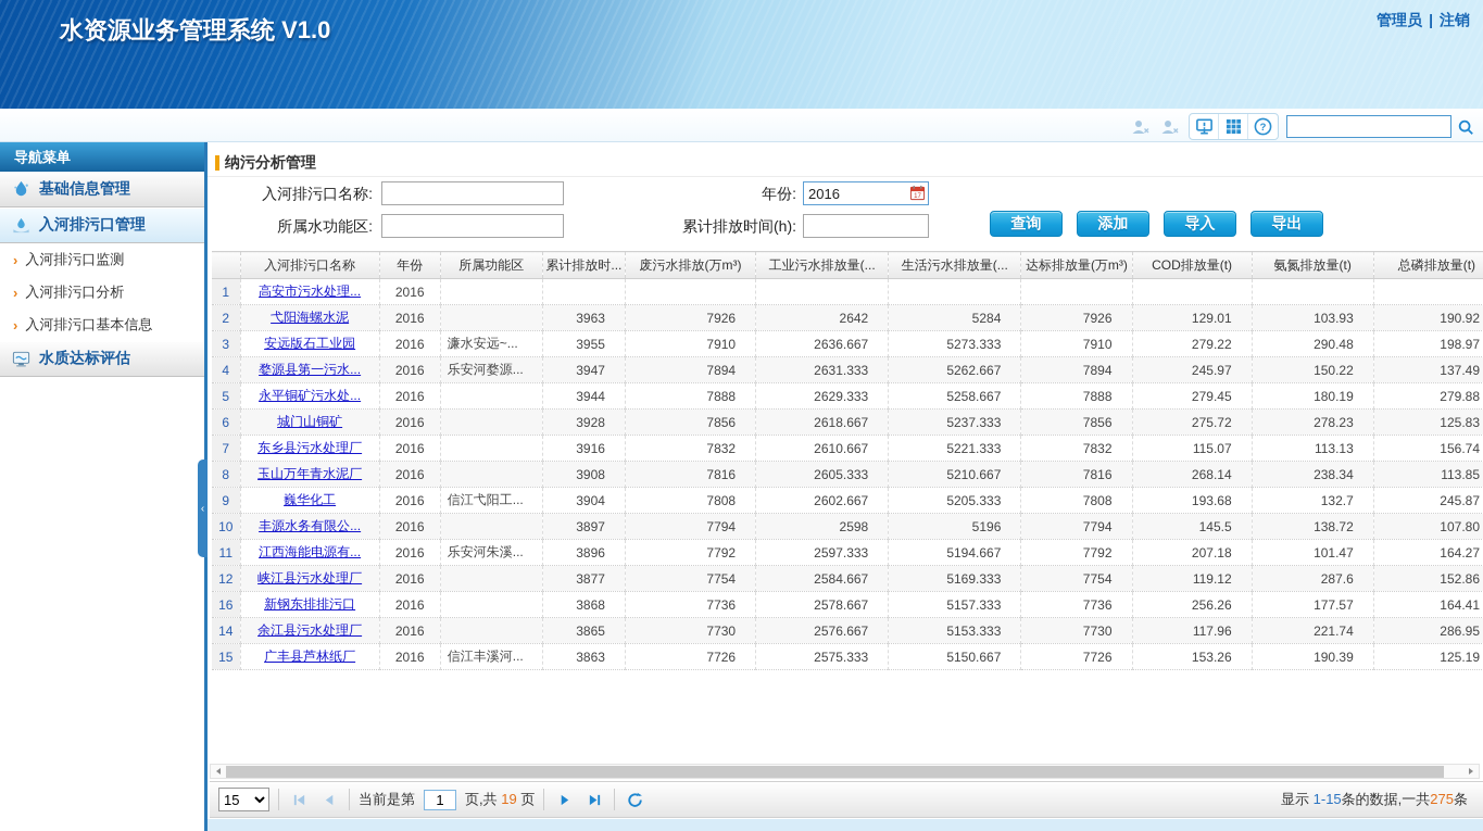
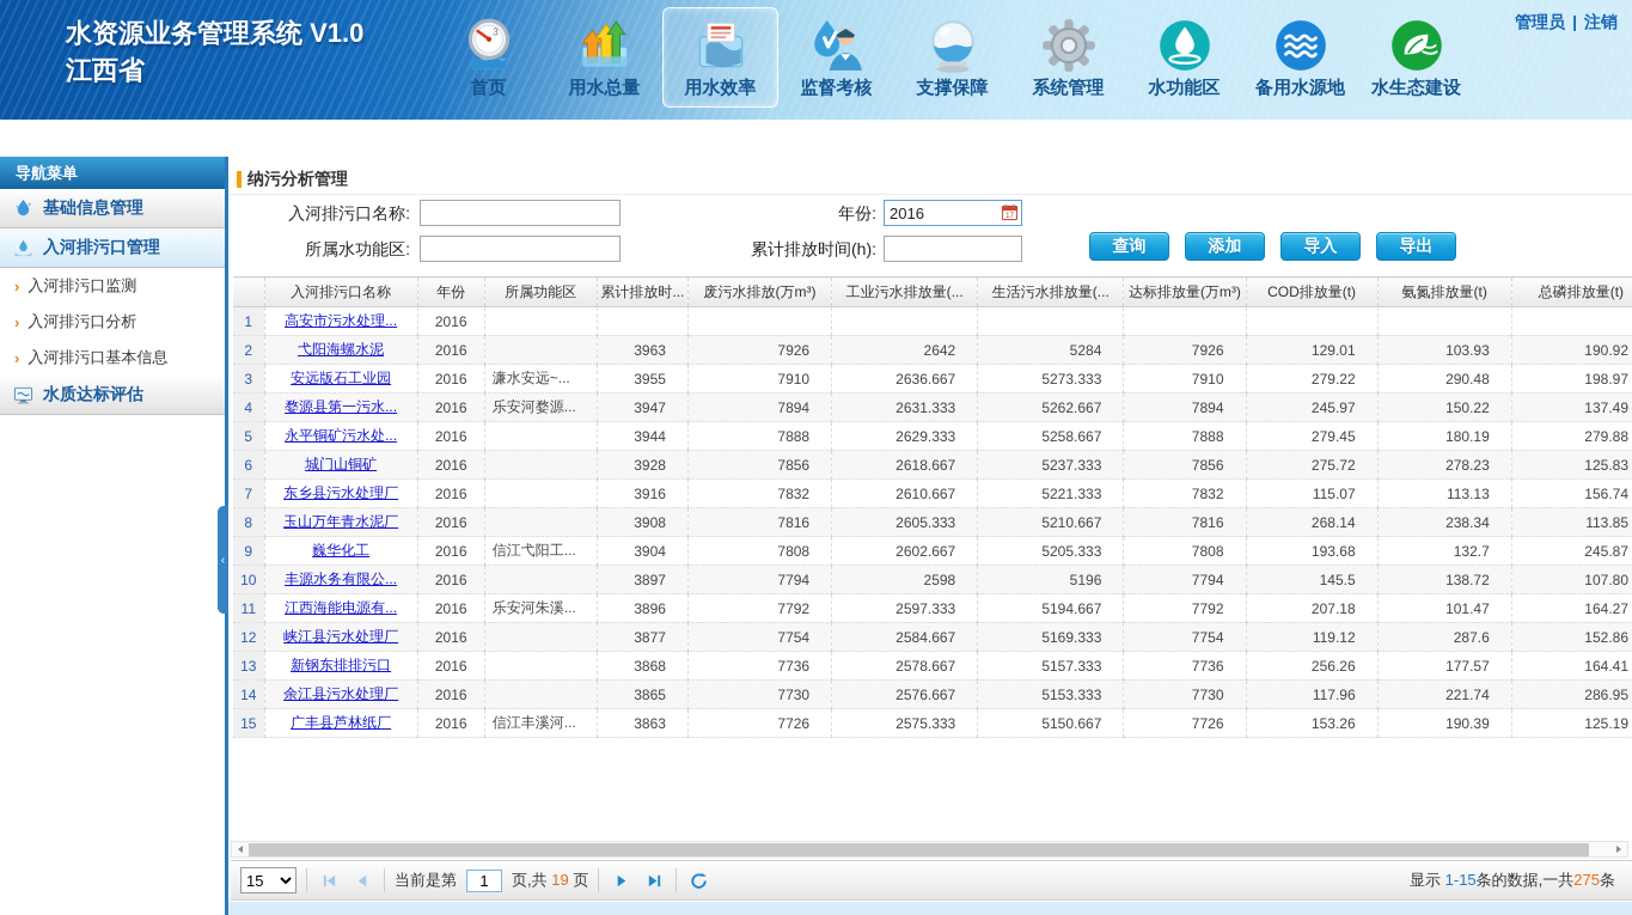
  水资源业务管理系统 V1.0
+ 江西省
+ 3
+ 首页
+ 用水总量
+ 用水效率
+ 监督考核
+ 支撑保障
+ 系统管理
+ 水功能区
+ 备用水源地
+ 水生态建设
  管理员 | 注销
- ?
  导航菜单
  基础信息管理
  入河排污口管理
  ›
  入河排污口监测
  ›
  入河排污口分析
  ›
  入河排污口基本信息
  水质达标评估
  ‹
  纳污分析管理
  入河排污口名称:
  年份:
  2016
  所属水功能区:
  累计排放时间(h):
  查询
  添加
  导入
  导出
  	入河排污口名称	年份	所属功能区	累计排放时...	废污水排放(万m³)	工业污水排放量(...	生活污水排放量(...	达标排放量(万m³)	COD排放量(t)	氨氮排放量(t)	总磷排放量(t)
  1	高安市污水处理...	2016
  2	弋阳海螺水泥	2016		3963	7926	2642	5284	7926	129.01	103.93	190.92
  3	安远版石工业园	2016	濂水安远~...	3955	7910	2636.667	5273.333	7910	279.22	290.48	198.97
  4	婺源县第一污水...	2016	乐安河婺源...	3947	7894	2631.333	5262.667	7894	245.97	150.22	137.49
  5	永平铜矿污水处...	2016		3944	7888	2629.333	5258.667	7888	279.45	180.19	279.88
  6	城门山铜矿	2016		3928	7856	2618.667	5237.333	7856	275.72	278.23	125.83
  7	东乡县污水处理厂	2016		3916	7832	2610.667	5221.333	7832	115.07	113.13	156.74
  8	玉山万年青水泥厂	2016		3908	7816	2605.333	5210.667	7816	268.14	238.34	113.85
  9	巍华化工	2016	信江弋阳工...	3904	7808	2602.667	5205.333	7808	193.68	132.7	245.87
  10	丰源水务有限公...	2016		3897	7794	2598	5196	7794	145.5	138.72	107.80
  11	江西海能电源有...	2016	乐安河朱溪...	3896	7792	2597.333	5194.667	7792	207.18	101.47	164.27
  12	峡江县污水处理厂	2016		3877	7754	2584.667	5169.333	7754	119.12	287.6	152.86
- 16	新钢东排排污口	2016		3868	7736	2578.667	5157.333	7736	256.26	177.57	164.41
+ 13	新钢东排排污口	2016		3868	7736	2578.667	5157.333	7736	256.26	177.57	164.41
  14	余江县污水处理厂	2016		3865	7730	2576.667	5153.333	7730	117.96	221.74	286.95
  15	广丰县芦林纸厂	2016	信江丰溪河...	3863	7726	2575.333	5150.667	7726	153.26	190.39	125.19
  15
  当前是第
  1
  页,共 19 页
  显示 1-15条的数据,一共275条
